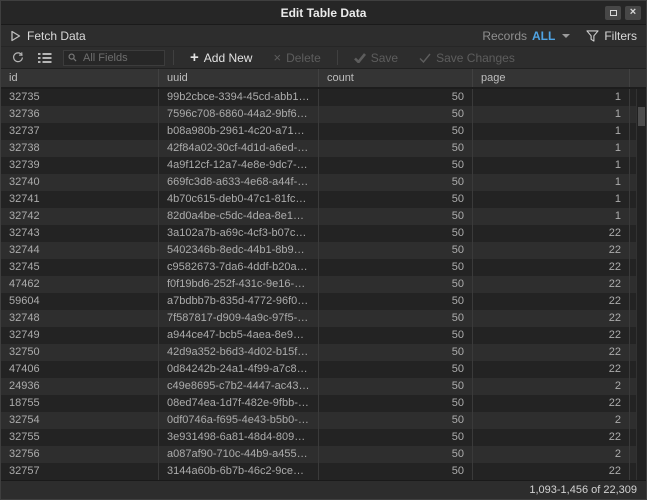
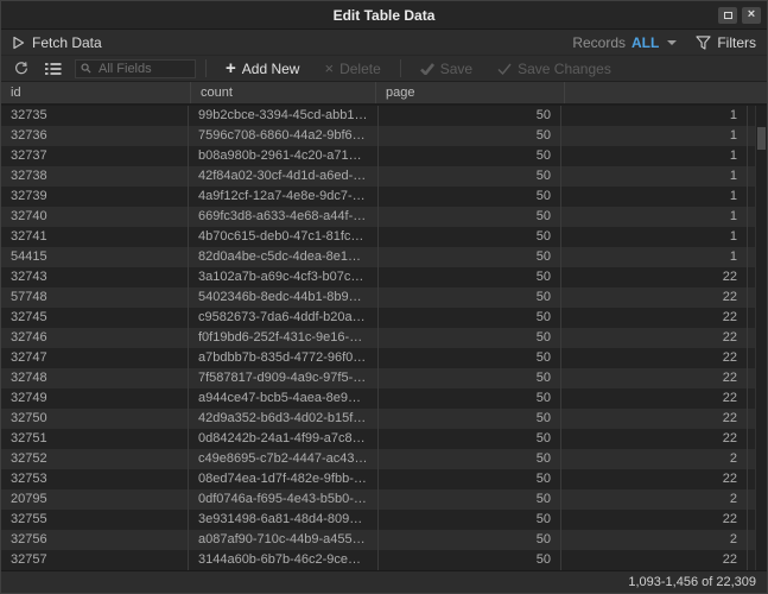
  Edit Table Data
  ×
  Fetch Data
  Records
  ALL
  Filters
  All Fields
  +
  Add New
  ×
  Delete
  Save
  Save Changes
  id
- uuid
  count
  page
  32735
  99b2cbce-3394-45cd-abb1-a93
  50
  1
  32736
  7596c708-6860-44a2-9bf6-772
  50
  1
  32737
  b08a980b-2961-4c20-a71b-b63
  50
  1
  32738
  42f84a02-30cf-4d1d-a6ed-5020
  50
  1
  32739
  4a9f12cf-12a7-4e8e-9dc7-8163
  50
  1
  32740
  669fc3d8-a633-4e68-a44f-8362
  50
  1
  32741
  4b70c615-deb0-47c1-81fc-f6fa
  50
  1
- 32742
+ 54415
  82d0a4be-c5dc-4dea-8e1d-6a8
  50
  1
  32743
  3a102a7b-a69c-4cf3-b07c-fc84
  50
  22
- 32744
+ 57748
  5402346b-8edc-44b1-8b9c-12d
  50
  22
  32745
  c9582673-7da6-4ddf-b20a-343
  50
  22
- 47462
+ 32746
  f0f19bd6-252f-431c-9e16-831fc
  50
  22
- 59604
+ 32747
  a7bdbb7b-835d-4772-96f0-b8c
  50
  22
  32748
  7f587817-d909-4a9c-97f5-34d4
  50
  22
  32749
  a944ce47-bcb5-4aea-8e98-f8e
  50
  22
  32750
  42d9a352-b6d3-4d02-b15f-281
  50
  22
- 47406
+ 32751
  0d84242b-24a1-4f99-a7c8-bf87
  50
  22
- 24936
+ 32752
  c49e8695-c7b2-4447-ac43-cd5
  50
  2
- 18755
+ 32753
  08ed74ea-1d7f-482e-9fbb-fba1
  50
  22
- 32754
+ 20795
  0df0746a-f695-4e43-b5b0-150
  50
  2
  32755
  3e931498-6a81-48d4-8092-8d
  50
  22
  32756
  a087af90-710c-44b9-a455-db8
  50
  2
  32757
  3144a60b-6b7b-46c2-9ce5-4fd
  50
  22
  1,093-1,456 of 22,309
